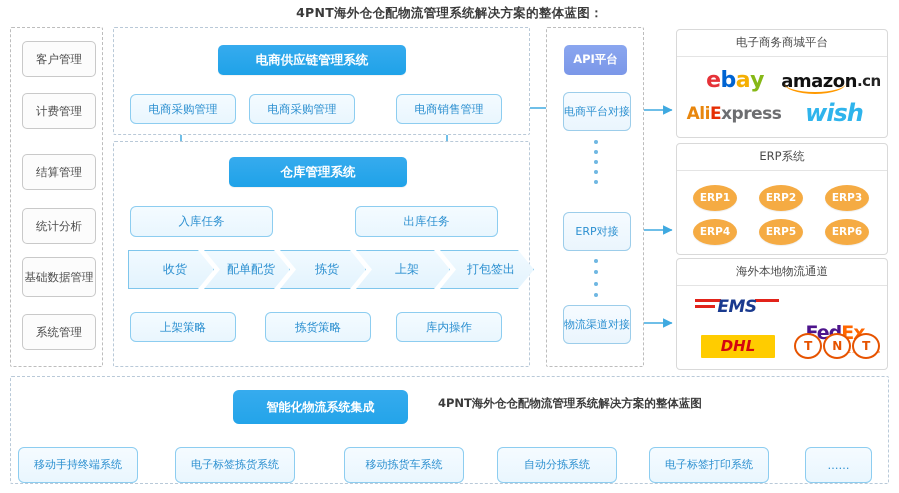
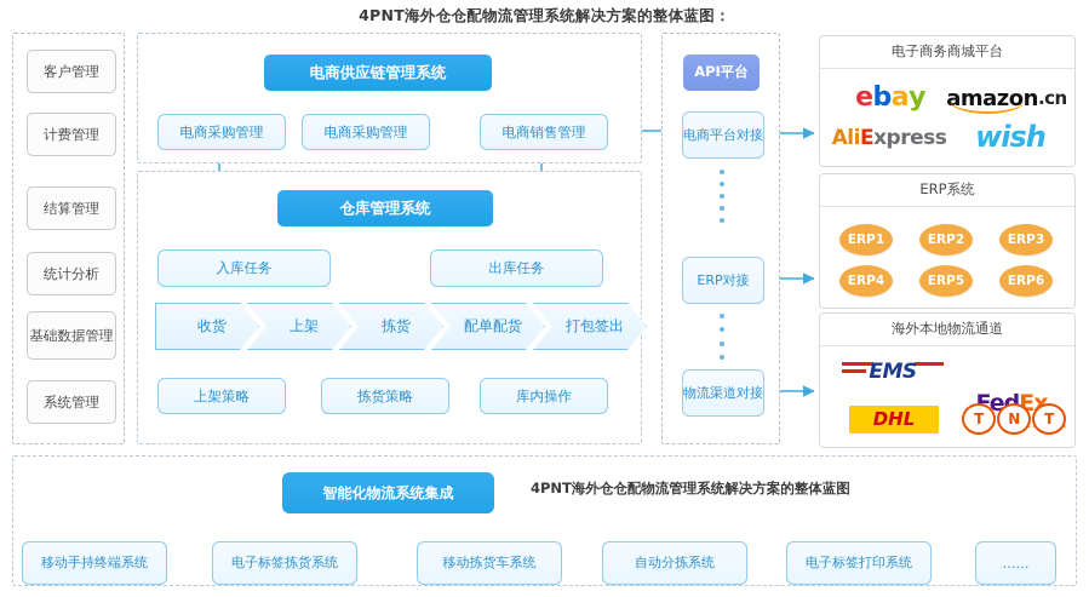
  4PNT海外仓仓配物流管理系统解决方案的整体蓝图：
  客户管理
  计费管理
  结算管理
  统计分析
  基础数据管理
  系统管理
  电商供应链管理系统
  电商采购管理
  电商采购管理
  电商销售管理
  仓库管理系统
  入库任务
  出库任务
  收货
- 配单配货
+ 上架
  拣货
- 上架
+ 配单配货
  打包签出
  上架策略
  拣货策略
  库内操作
  API平台
  电商平台对接
  ERP对接
  物流渠道对接
  电子商务商城平台
  e
  b
  a
  y
  amazon
  .cn
  Ali
  E
  xpress
  wish
  ERP系统
  ERP1
  ERP2
  ERP3
  ERP4
  ERP5
  ERP6
  海外本地物流通道
  EMS
  Ex
  DHL
  T
  N
  T
  智能化物流系统集成
  4PNT海外仓仓配物流管理系统解决方案的整体蓝图
  移动手持终端系统
  电子标签拣货系统
  移动拣货车系统
  自动分拣系统
  电子标签打印系统
  ……
